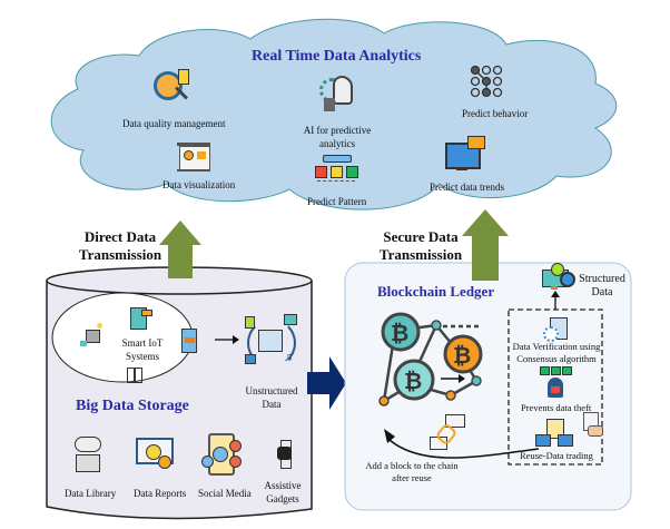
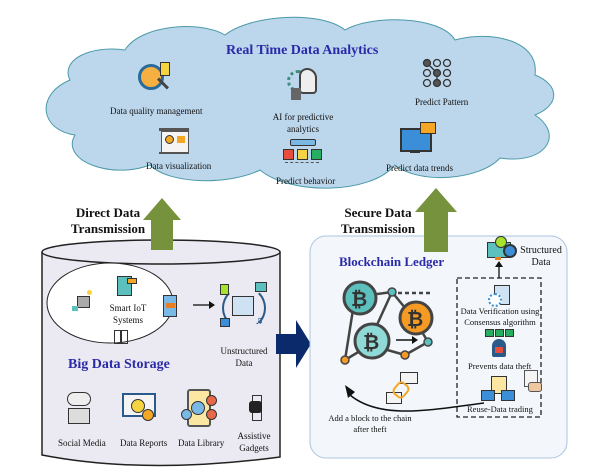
  ₿
  ₿
  ₿
  Real Time Data Analytics
  Data quality management
  AI for predictive analytics
- Predict behavior
+ Predict Pattern
  Data visualization
- Predict Pattern
+ Predict behavior
  Predict data trends
  Direct Data Transmission
  Secure Data Transmission
  Smart IoT Systems
  ♫
  Unstructured Data
  Big Data Storage
- Data Library
+ Social Media
  Data Reports
- Social Media
+ Data Library
  Assistive Gadgets
  Blockchain Ledger
  Structured Data
  Data Verification using Consensus algorithm
  Prevents data theft
  Reuse-Data trading
- Add a block to the chain after reuse
+ Add a block to the chain after theft
